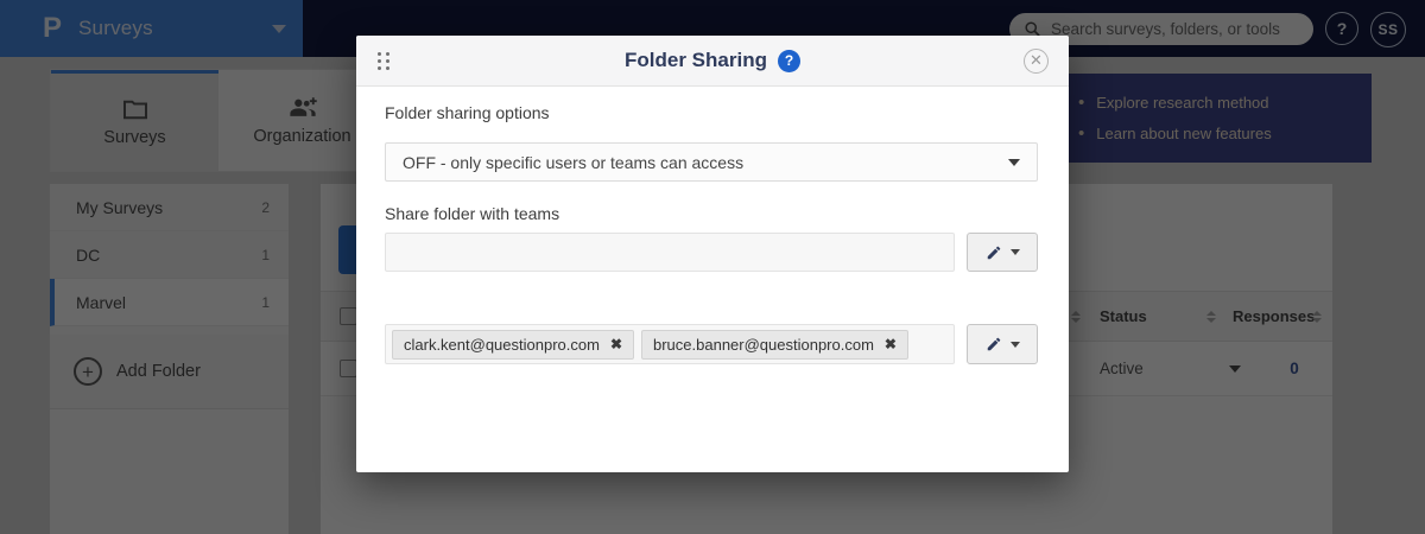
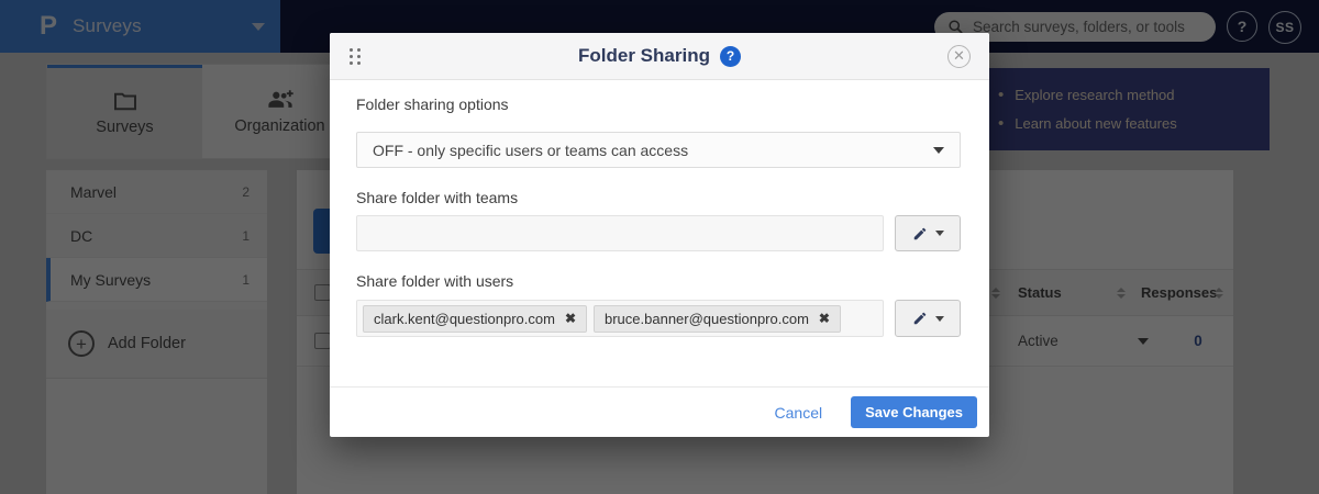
  P
  Surveys
  Search surveys, folders, or tools
  ?
  SS
  Surveys
  Organization
- My Surveys
+ Marvel
  2
  DC
  1
- Marvel
+ My Surveys
  1
  +
  Add Folder
  Explore research method
  Learn about new features
  Status
  Responses
  Active
  0
  Folder Sharing
  ?
  ✕
  Folder sharing options
  OFF - only specific users or teams can access
  Share folder with teams
+ Share folder with users
  clark.kent@questionpro.com
  ✖
  bruce.banner@questionpro.com
  ✖
+ Cancel
+ Save Changes
